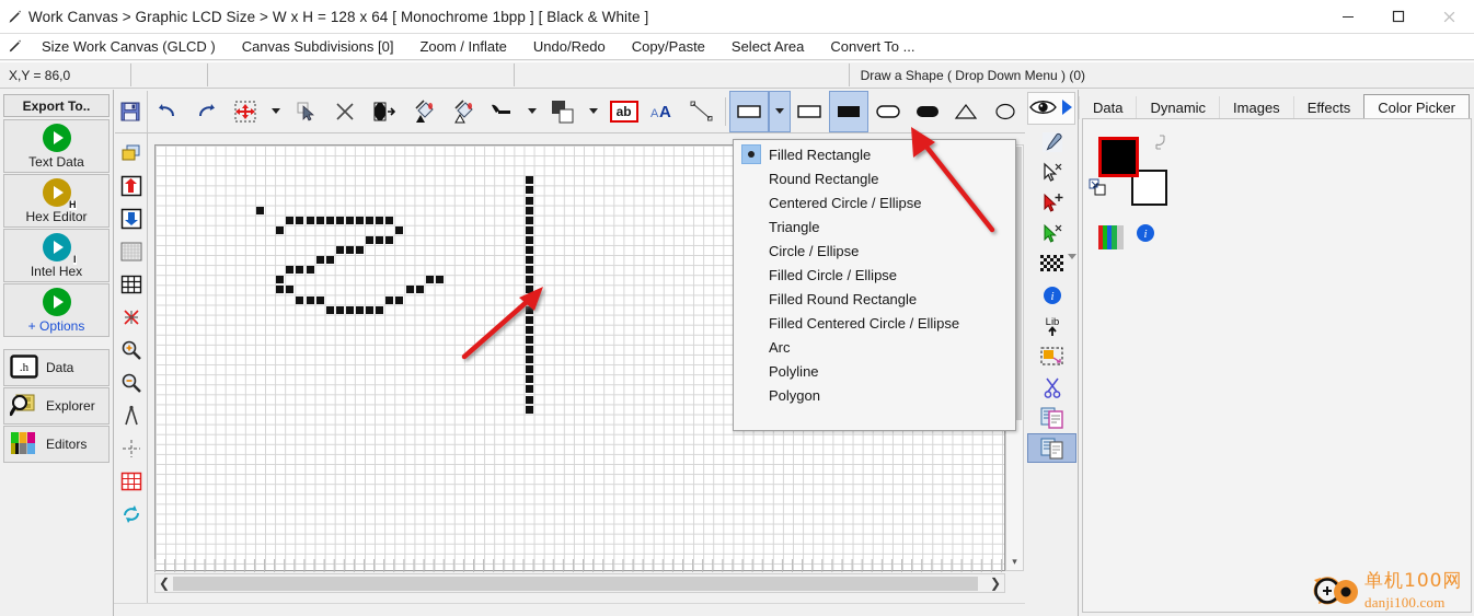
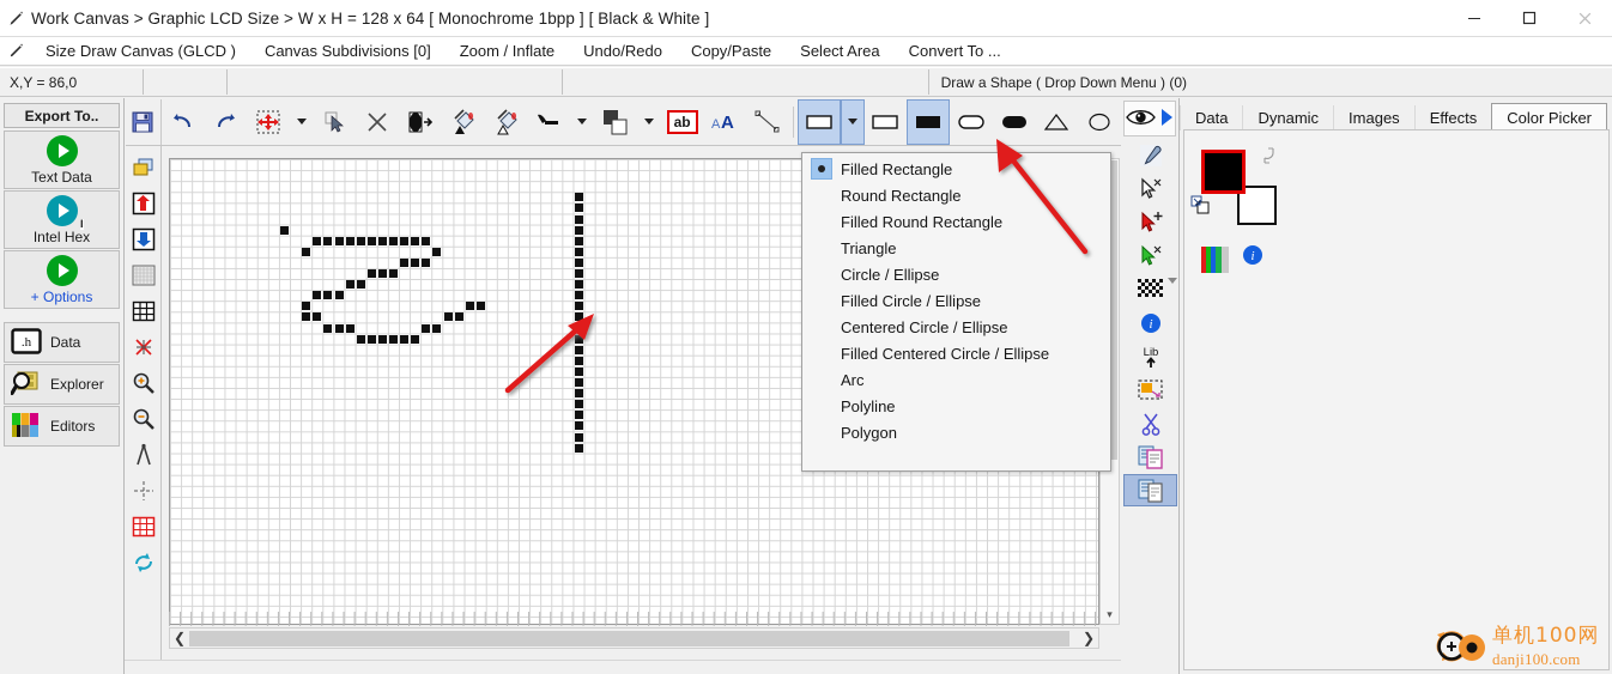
  Work Canvas > Graphic LCD Size > W x H = 128 x 64 [ Monochrome 1bpp ] [ Black & White ]
- Size Work Canvas (GLCD )
+ Size Draw Canvas (GLCD )
  Canvas Subdivisions [0]
  Zoom / Inflate
  Undo/Redo
  Copy/Paste
  Select Area
  Convert To ...
  X,Y = 86,0
  Draw a Shape ( Drop Down Menu ) (0)
  Export To..
  Text Data
- H
- Hex Editor
  I
  Intel Hex
  + Options
  .h
  Data
  Explorer
  Editors
  ab
  A
  A
  ▾
  ❮
  ❯
  Filled Rectangle
  Round Rectangle
- Centered Circle / Ellipse
+ Filled Round Rectangle
  Triangle
  Circle / Ellipse
  Filled Circle / Ellipse
- Filled Round Rectangle
+ Centered Circle / Ellipse
  Filled Centered Circle / Ellipse
  Arc
  Polyline
  Polygon
  i
  Lib
  Data
  Dynamic
  Images
  Effects
  Color Picker
  i
  单机100网
  danji100.com
